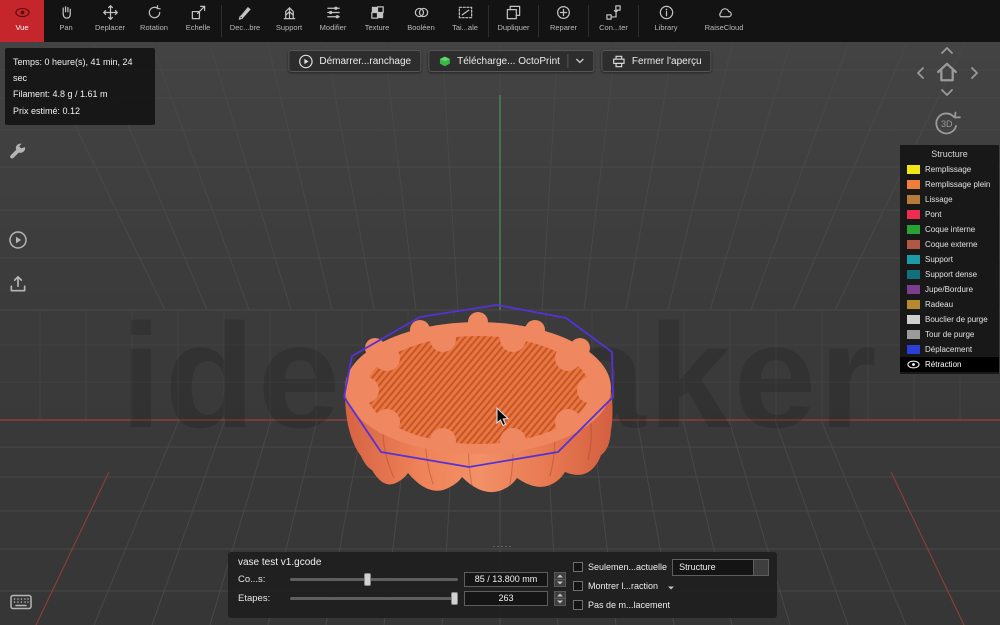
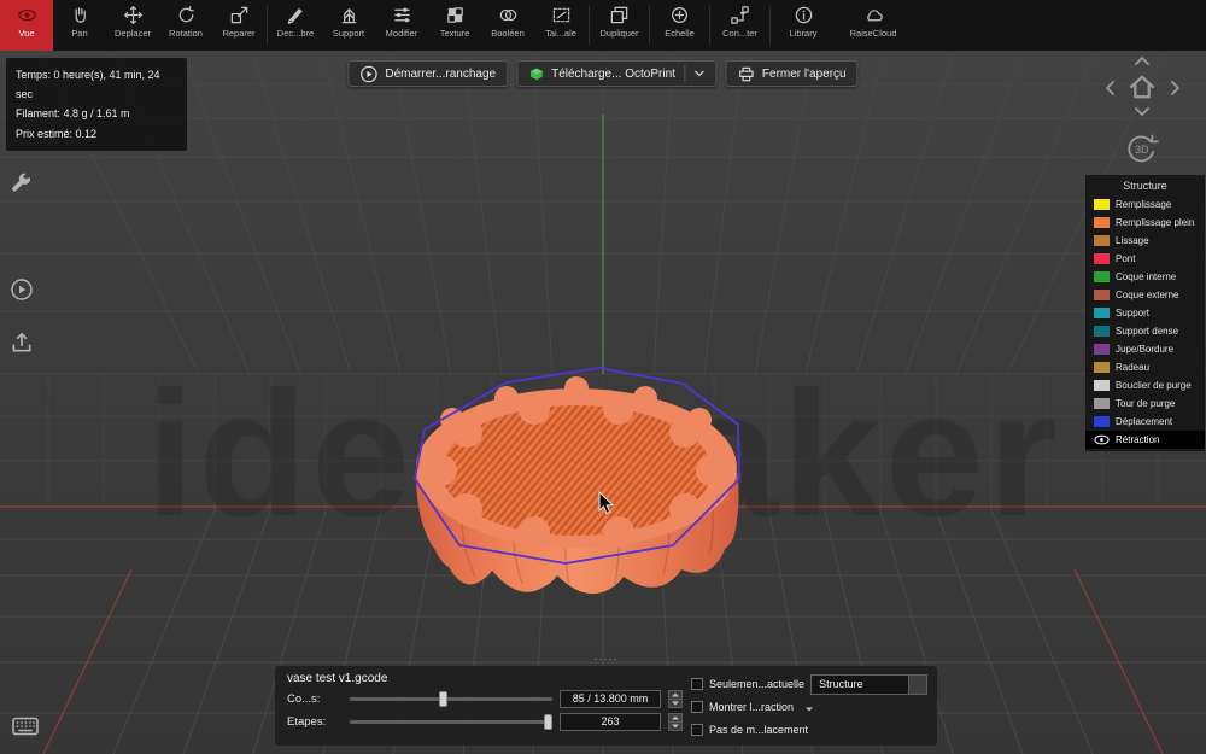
  Vue
  Pan
  Deplacer
  Rotation
- Echelle
+ Reparer
  Dec...bre
  Support
  Modifier
  Texture
  Booléen
  Tai...ale
  Dupliquer
- Reparer
+ Echelle
  Con...ter
  Library
  RaiseCloud
  Temps: 0 heure(s), 41 min, 24 sec
  Filament: 4.8 g / 1.61 m
  Prix estimé: 0.12
  Démarrer...ranchage
  Télécharge... OctoPrint
  Fermer l'aperçu
  3D
  Structure
  Remplissage
  Remplissage plein
  Lissage
  Pont
  Coque interne
  Coque externe
  Support
  Support dense
  Jupe/Bordure
  Radeau
  Bouclier de purge
  Tour de purge
  Déplacement
  Rétraction
  ·····
  vase test v1.gcode
  Co...s:
  85 / 13.800 mm
  Etapes:
  263
  Seulemen...actuelle
  Structure
  Montrer l...raction
  Pas de m...lacement
